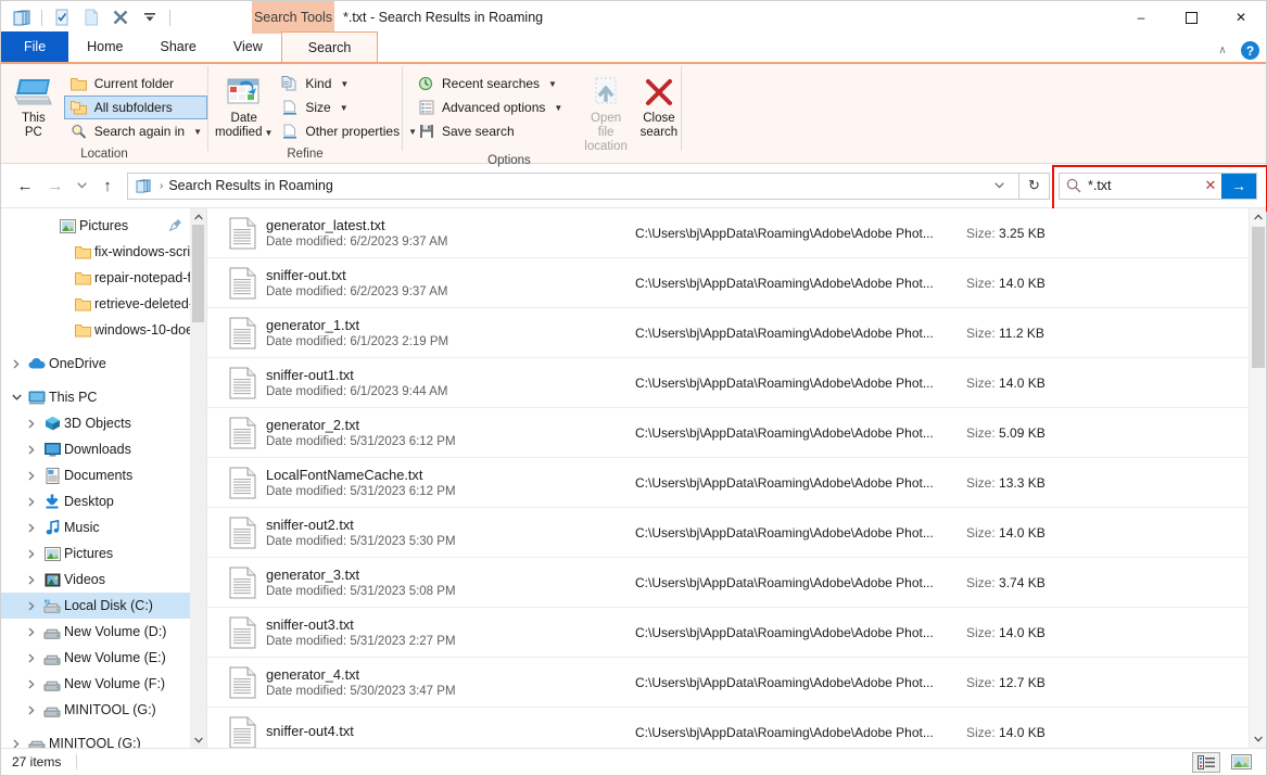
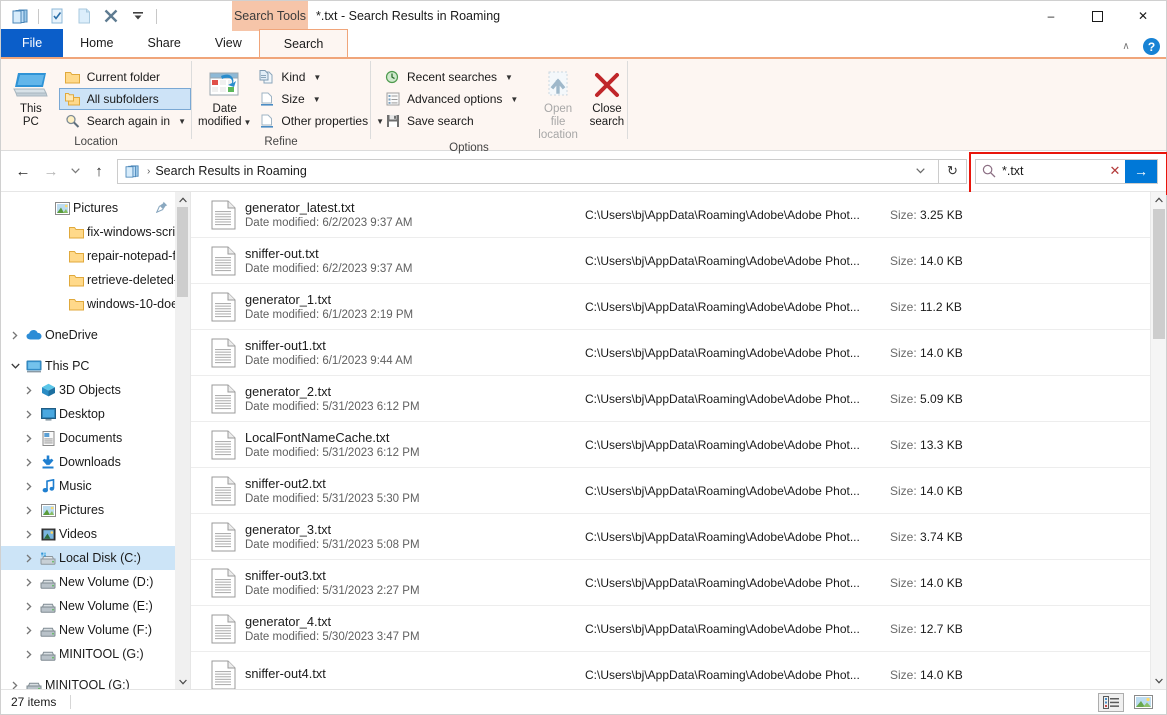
  Search Tools
  *.txt - Search Results in Roaming
  –
  ✕
  File
  Home
  Share
  View
  Search
  ∧
  ?
  This
  PC
  Current folder
  All subfolders
  Search again in
  ▼
  Location
  Date
  modified ▼
  Kind
  ▼
  Size
  ▼
  Other properties
  ▼
  Refine
  Recent searches
  ▼
  Advanced options
  ▼
  Save search
  Open file
  location
  Close
  search
  Options
  ←
  →
  ↑
  ›
  Search Results in Roaming
  ↻
  *.txt
  ✕
  →
  Pictures
  fix-windows-scri
  OneDrive
  This PC
  3D Objects
- Downloads
+ Desktop
  Documents
- Desktop
+ Downloads
  Music
  Pictures
  Videos
  Local Disk (C:)
  New Volume (D:)
  New Volume (E:)
  New Volume (F:)
  MINITOOL (G:)
  MINITOOL (G:)
  generator_latest.txt
  Date modified: 6/2/2023 9:37 AM
  C:\Users\bj\AppData\Roaming\Adobe\Adobe Phot...
  Size: 3.25 KB
  sniffer-out.txt
  Date modified: 6/2/2023 9:37 AM
  C:\Users\bj\AppData\Roaming\Adobe\Adobe Phot...
  Size: 14.0 KB
  generator_1.txt
  Date modified: 6/1/2023 2:19 PM
  C:\Users\bj\AppData\Roaming\Adobe\Adobe Phot...
  Size: 11.2 KB
  sniffer-out1.txt
  Date modified: 6/1/2023 9:44 AM
  C:\Users\bj\AppData\Roaming\Adobe\Adobe Phot...
  Size: 14.0 KB
  generator_2.txt
  Date modified: 5/31/2023 6:12 PM
  C:\Users\bj\AppData\Roaming\Adobe\Adobe Phot...
  Size: 5.09 KB
  LocalFontNameCache.txt
  Date modified: 5/31/2023 6:12 PM
  C:\Users\bj\AppData\Roaming\Adobe\Adobe Phot...
  Size: 13.3 KB
  sniffer-out2.txt
  Date modified: 5/31/2023 5:30 PM
  C:\Users\bj\AppData\Roaming\Adobe\Adobe Phot...
  Size: 14.0 KB
  generator_3.txt
  Date modified: 5/31/2023 5:08 PM
  C:\Users\bj\AppData\Roaming\Adobe\Adobe Phot...
  Size: 3.74 KB
  sniffer-out3.txt
  Date modified: 5/31/2023 2:27 PM
  C:\Users\bj\AppData\Roaming\Adobe\Adobe Phot...
  Size: 14.0 KB
  generator_4.txt
  Date modified: 5/30/2023 3:47 PM
  C:\Users\bj\AppData\Roaming\Adobe\Adobe Phot...
  Size: 12.7 KB
  sniffer-out4.txt
  C:\Users\bj\AppData\Roaming\Adobe\Adobe Phot...
  Size: 14.0 KB
  27 items
